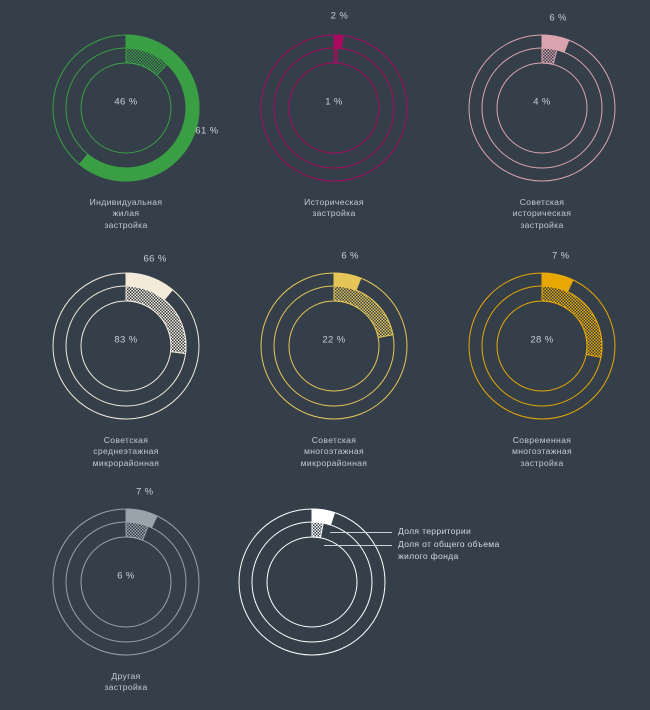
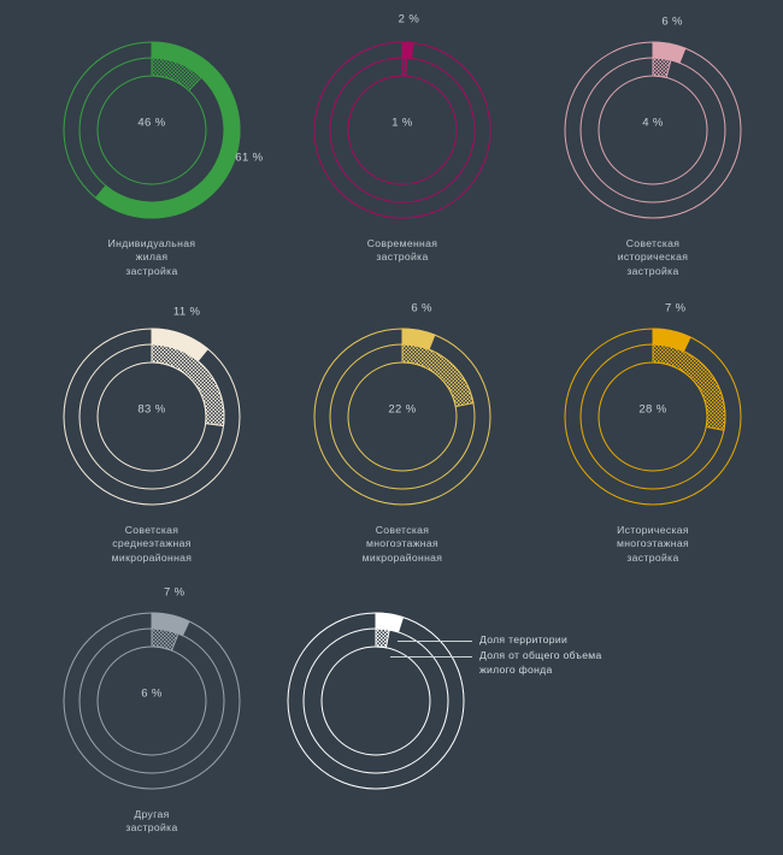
  46 %
  61 %
  Индивидуальная
  жилая
  застройка
  1 %
  2 %
- Историческая
+ Современная
  застройка
  4 %
  6 %
  Советская
  историческая
  застройка
  83 %
- 66 %
+ 11 %
  Советская
  среднеэтажная
  микрорайонная
  22 %
  6 %
  Советская
  многоэтажная
  микрорайонная
  28 %
  7 %
- Современная
+ Историческая
  многоэтажная
  застройка
  6 %
  7 %
  Другая
  застройка
  Доля территории
  Доля от общего объема
  жилого фонда
